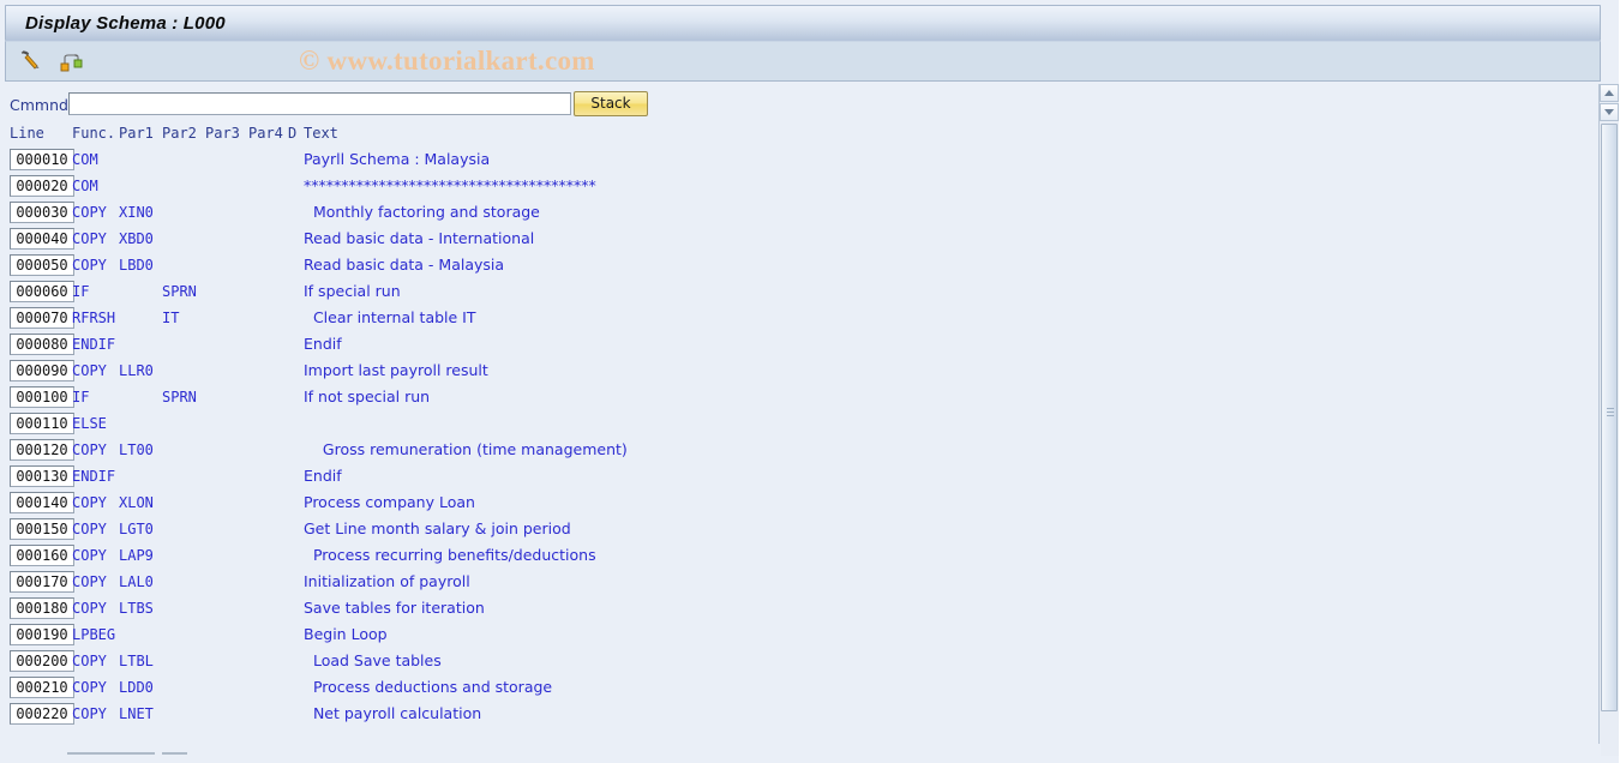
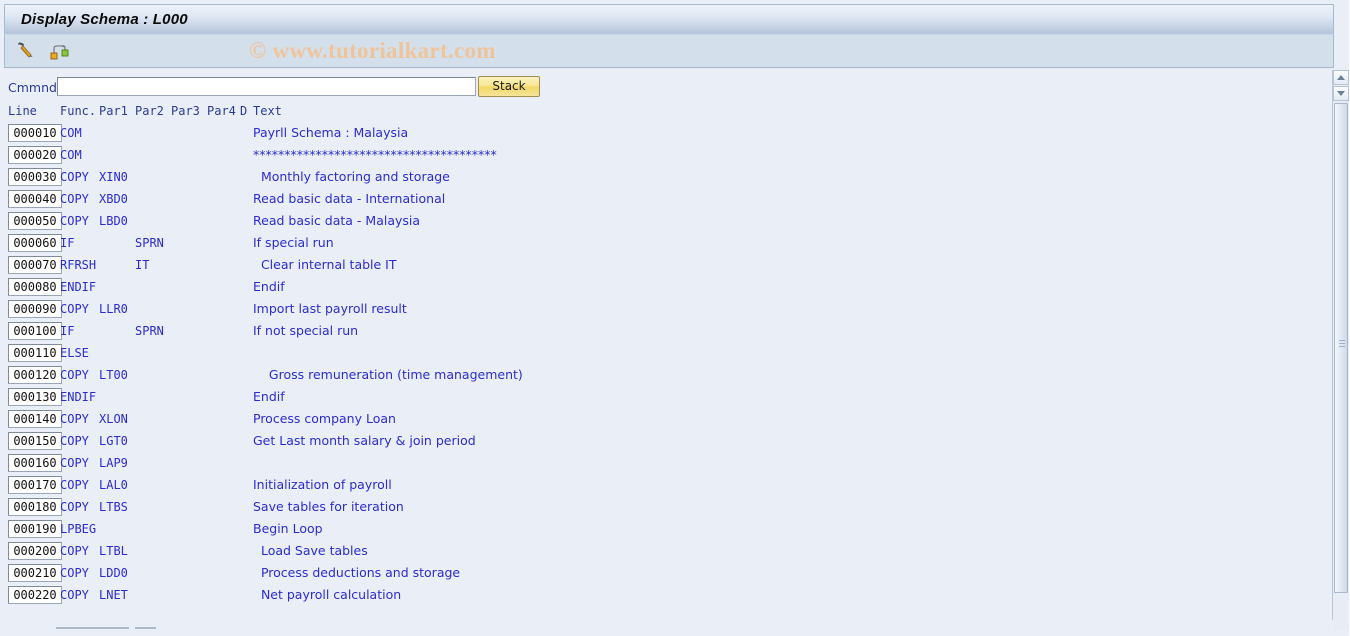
  Display Schema : L000
  © www.tutorialkart.com
  Cmmnd
  Stack
  Line
  Func.
  Par1
  Par2
  Par3
  Par4
  D
  Text
  000010
  COM
  Payrll Schema : Malaysia
  000020
  COM
  ***************************************
  000030
  COPY
  XIN0
  Monthly factoring and storage
  000040
  COPY
  XBD0
  Read basic data - International
  000050
  COPY
  LBD0
  Read basic data - Malaysia
  000060
  IF
  SPRN
  If special run
  000070
  RFRSH
  IT
  Clear internal table IT
  000080
  ENDIF
  Endif
  000090
  COPY
  LLR0
  Import last payroll result
  000100
  IF
  SPRN
  If not special run
  000110
  ELSE
  000120
  COPY
  LT00
  Gross remuneration (time management)
  000130
  ENDIF
  Endif
  000140
  COPY
  XLON
  Process company Loan
  000150
  COPY
  LGT0
- Get Line month salary & join period
+ Get Last month salary & join period
  000160
  COPY
  LAP9
- Process recurring benefits/deductions
  000170
  COPY
  LAL0
  Initialization of payroll
  000180
  COPY
  LTBS
  Save tables for iteration
  000190
  LPBEG
  Begin Loop
  000200
  COPY
  LTBL
  Load Save tables
  000210
  COPY
  LDD0
  Process deductions and storage
  000220
  COPY
  LNET
  Net payroll calculation
